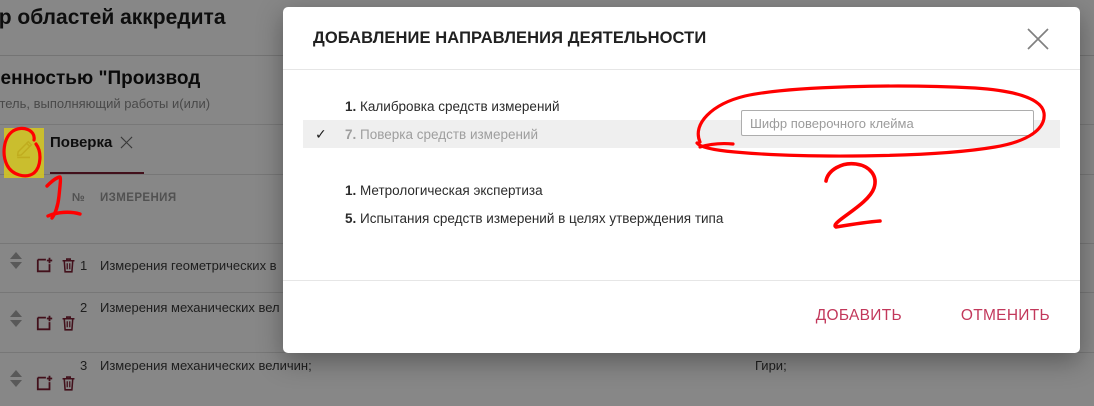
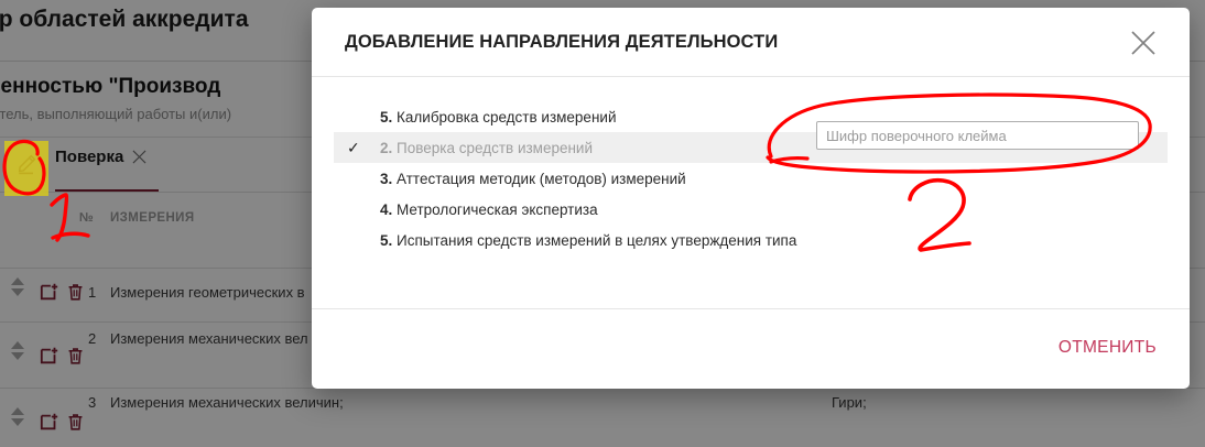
  р областей аккредита
  тель, выполняющий работы и(или)
  Поверка
  №
  ИЗМЕРЕНИЯ
  1
  Измерения геометрических в
  2
  Измерения механических вел
  3
  Измерения механических величин;
  Гири;
  ДОБАВЛЕНИЕ НАПРАВЛЕНИЯ ДЕЯТЕЛЬНОСТИ
- 1. Калибровка средств измерений
+ 5. Калибровка средств измерений
  ✓
- 7. Поверка средств измерений
+ 2. Поверка средств измерений
+ 3. Аттестация методик (методов) измерений
- 1. Метрологическая экспертиза
+ 4. Метрологическая экспертиза
  5. Испытания средств измерений в целях утверждения типа
- ДОБАВИТЬ
  ОТМЕНИТЬ
  Шифр поверочного клейма
